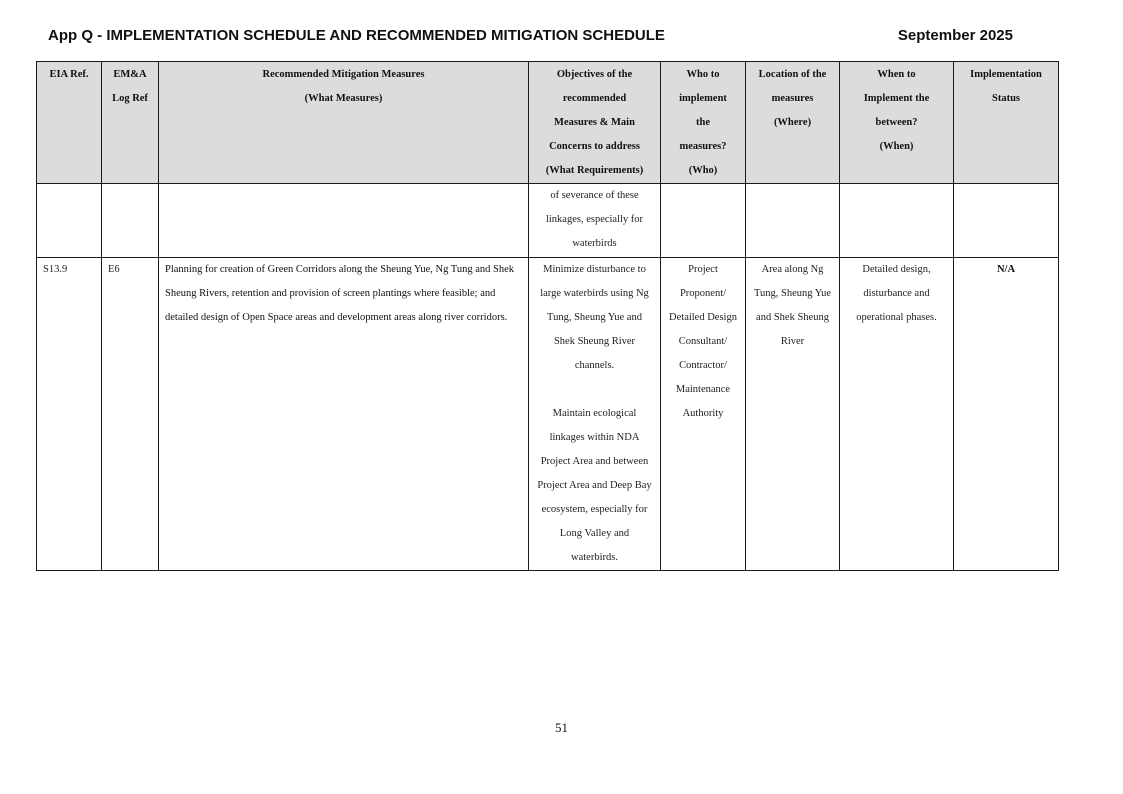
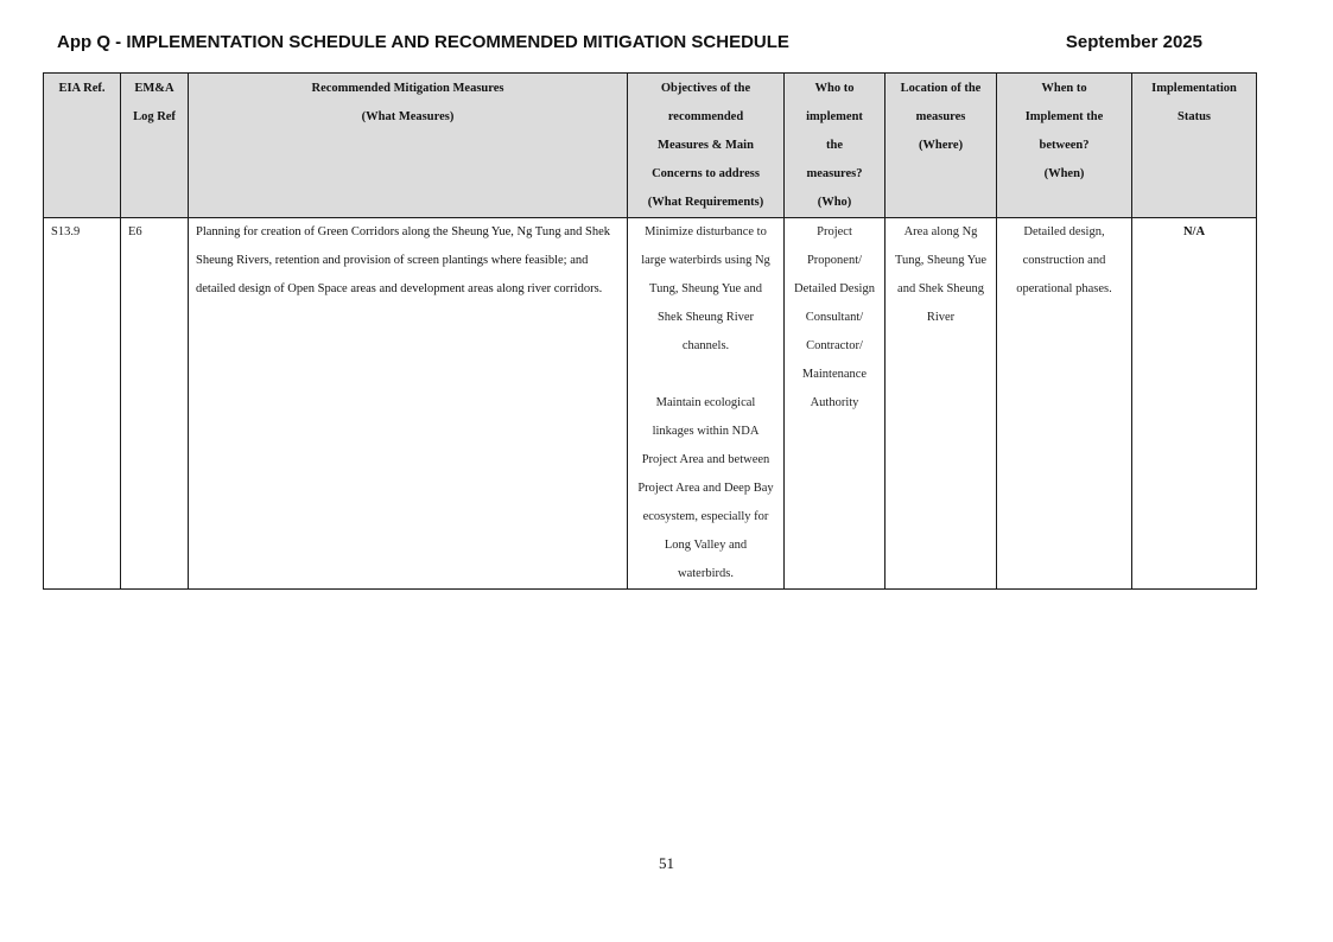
  App Q - IMPLEMENTATION SCHEDULE AND RECOMMENDED MITIGATION SCHEDULE
  September 2025
  EIA Ref.	EM&A Log Ref	Recommended Mitigation Measures (What Measures)	Objectives of the recommended Measures & Main Concerns to address (What Requirements)	Who to implement the measures? (Who)	Location of the measures (Where)	When to Implement the between? (When)	Implementation Status
- 			of severance of these linkages, especially for waterbirds
- S13.9	E6	Planning for creation of Green Corridors along the Sheung Yue, Ng Tung and Shek Sheung Rivers, retention and provision of screen plantings where feasible; and detailed design of Open Space areas and development areas along river corridors.	Minimize disturbance to large waterbirds using Ng Tung, Sheung Yue and Shek Sheung River channels. Maintain ecological linkages within NDA Project Area and between Project Area and Deep Bay ecosystem, especially for Long Valley and waterbirds.	Project Proponent/ Detailed Design Consultant/ Contractor/ Maintenance Authority	Area along Ng Tung, Sheung Yue and Shek Sheung River	Detailed design, disturbance and operational phases.	N/A
+ S13.9	E6	Planning for creation of Green Corridors along the Sheung Yue, Ng Tung and Shek Sheung Rivers, retention and provision of screen plantings where feasible; and detailed design of Open Space areas and development areas along river corridors.	Minimize disturbance to large waterbirds using Ng Tung, Sheung Yue and Shek Sheung River channels. Maintain ecological linkages within NDA Project Area and between Project Area and Deep Bay ecosystem, especially for Long Valley and waterbirds.	Project Proponent/ Detailed Design Consultant/ Contractor/ Maintenance Authority	Area along Ng Tung, Sheung Yue and Shek Sheung River	Detailed design, construction and operational phases.	N/A
  51
